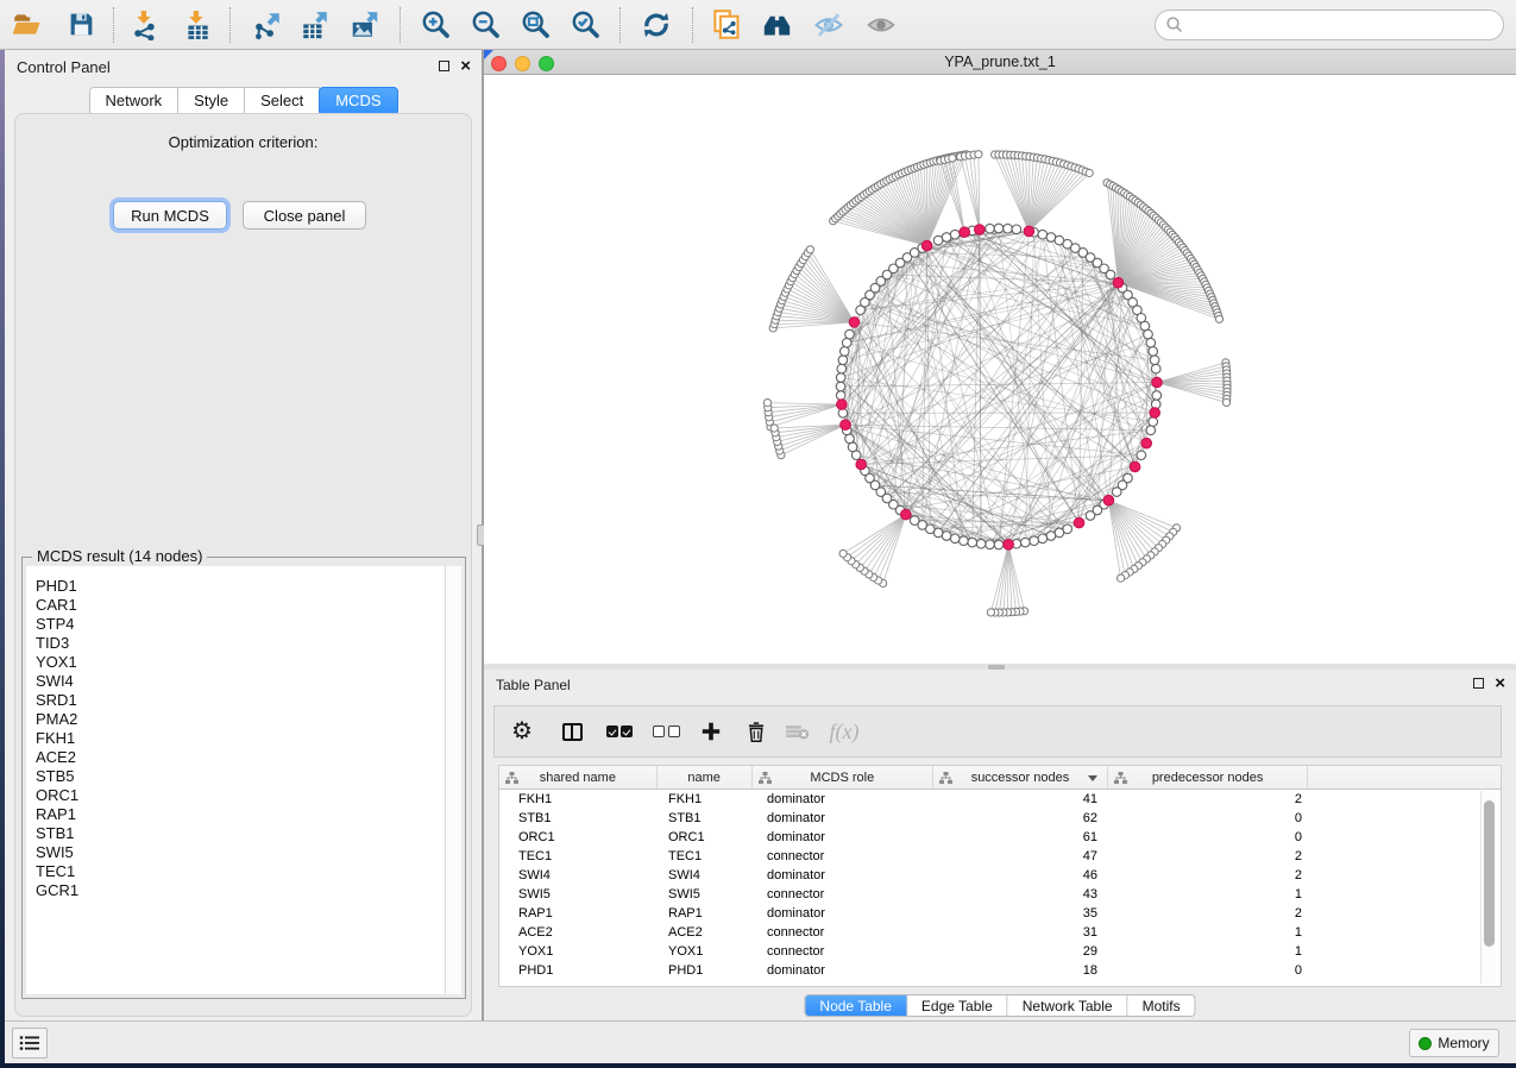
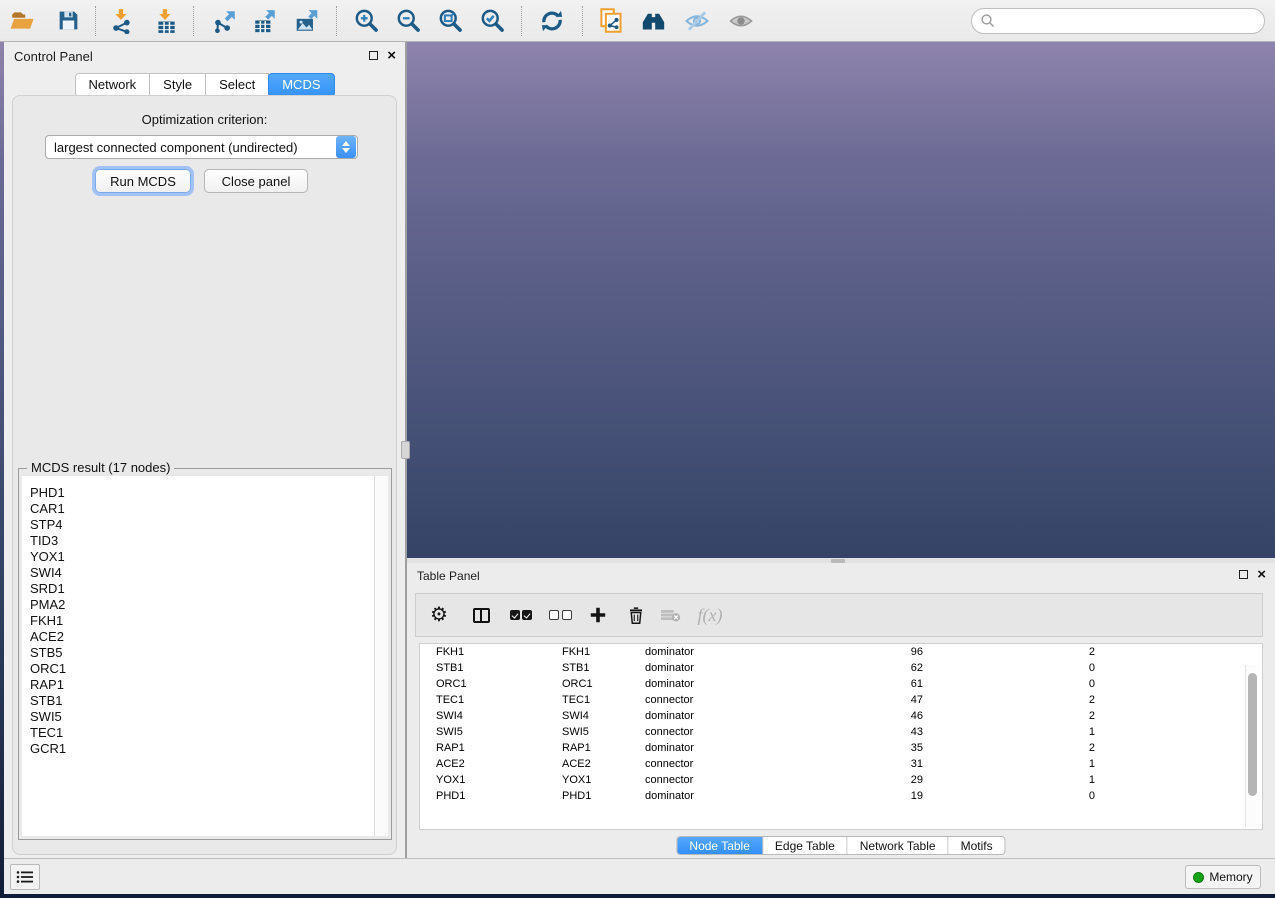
  Control Panel
  ×
  Network
  Style
  Select
  MCDS
  Optimization criterion:
+ largest connected component (undirected)
  Run MCDS
  Close panel
- MCDS result (14 nodes)
+ MCDS result (17 nodes)
  PHD1
  CAR1
  STP4
  TID3
  YOX1
  SWI4
  SRD1
  PMA2
  FKH1
  ACE2
  STB5
  ORC1
  RAP1
  STB1
  SWI5
  TEC1
  GCR1
- YPA_prune.txt_1
  Table Panel
  ×
  ⚙
  f(x)
- shared name
- name
- MCDS role
- successor nodes
- predecessor nodes
  FKH1
  FKH1
  dominator
- 41
+ 96
  2
  STB1
  STB1
  dominator
  62
  0
  ORC1
  ORC1
  dominator
  61
  0
  TEC1
  TEC1
  connector
  47
  2
  SWI4
  SWI4
  dominator
  46
  2
  SWI5
  SWI5
  connector
  43
  1
  RAP1
  RAP1
  dominator
  35
  2
  ACE2
  ACE2
  connector
  31
  1
  YOX1
  YOX1
  connector
  29
  1
  PHD1
  PHD1
  dominator
- 18
+ 19
  0
  Node Table
  Edge Table
  Network Table
  Motifs
  Memory
